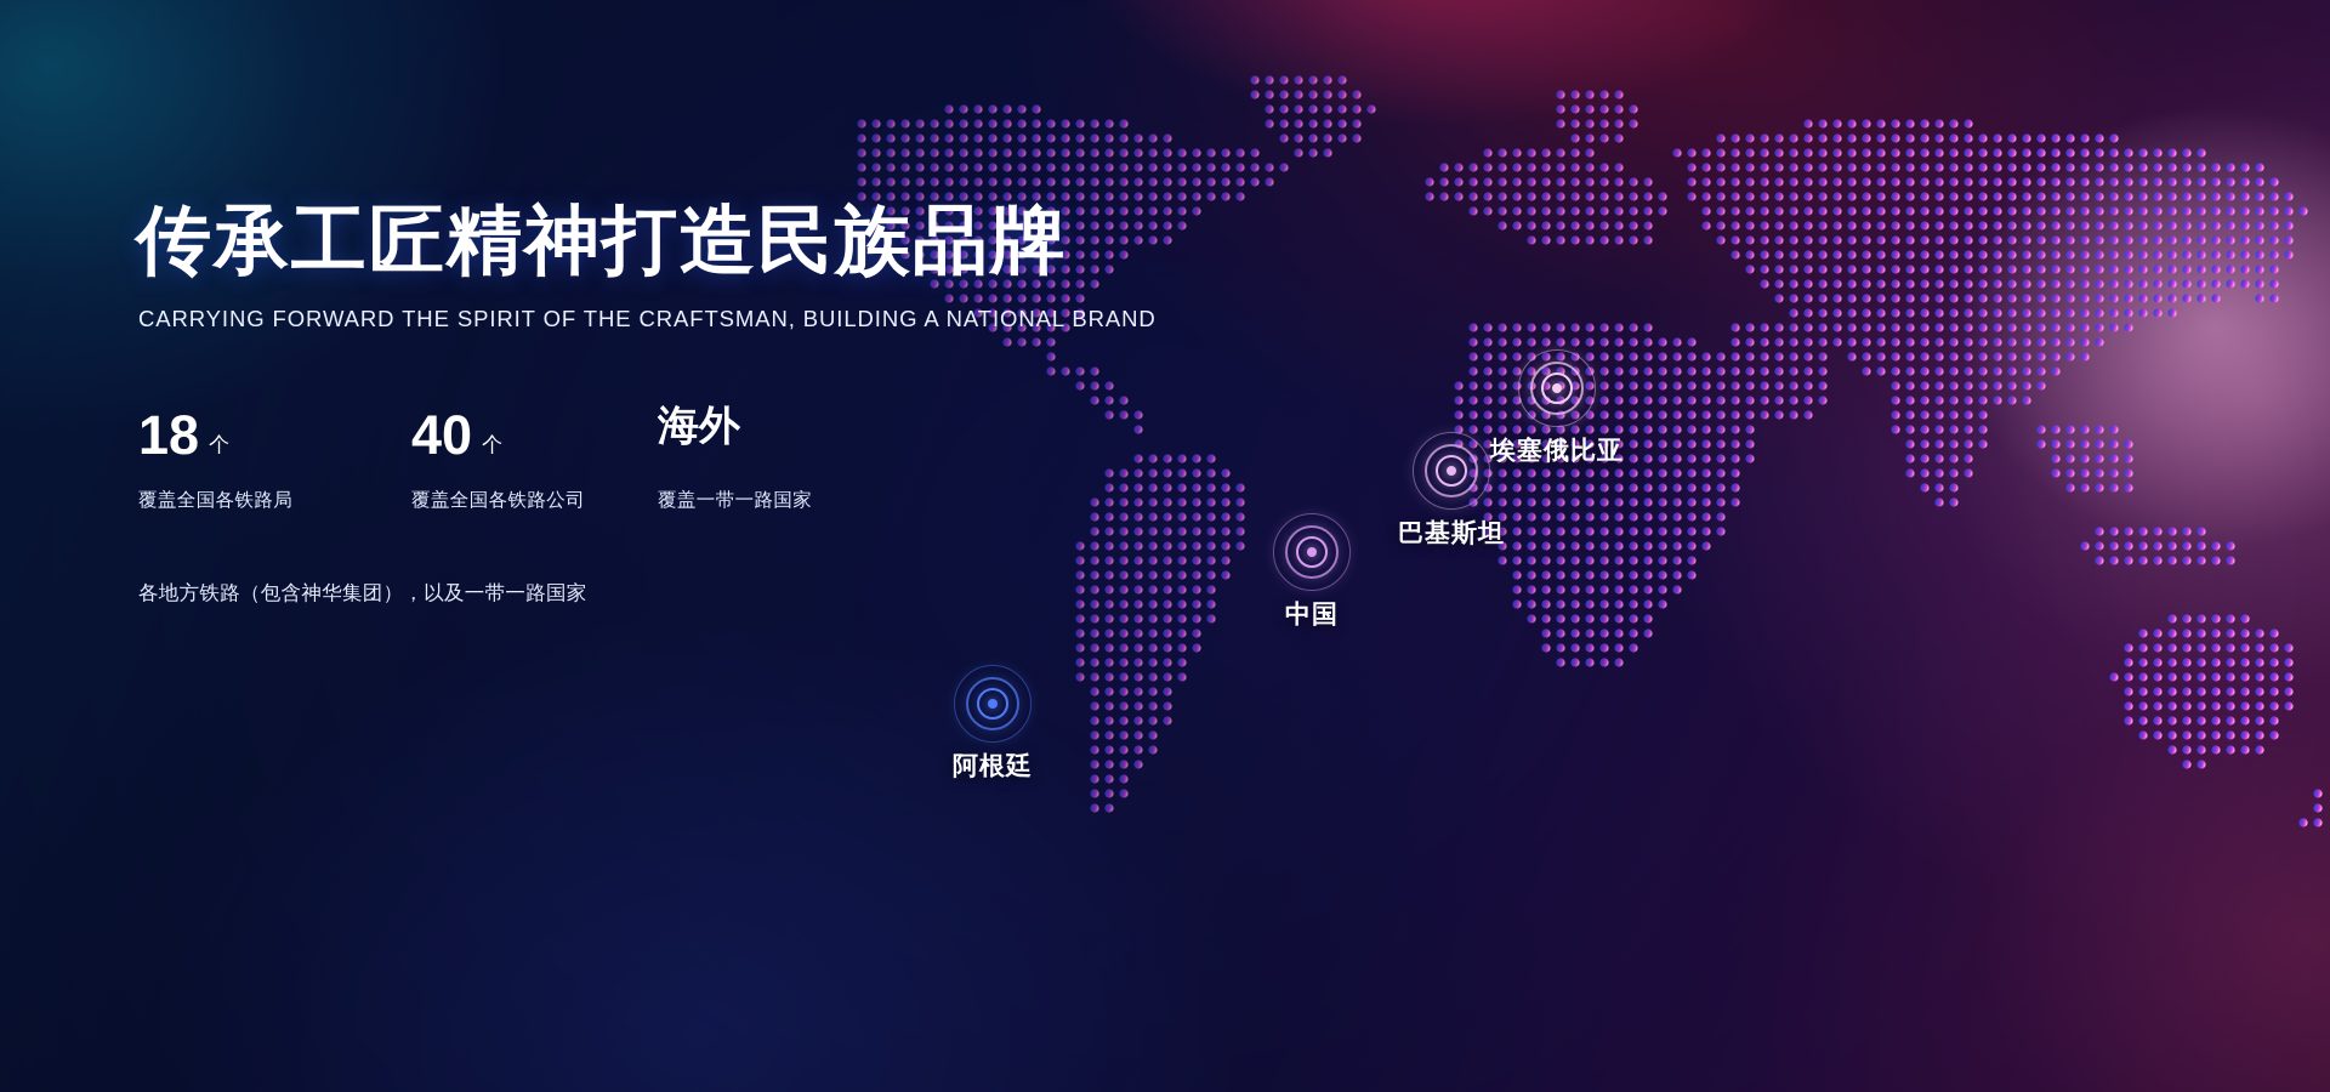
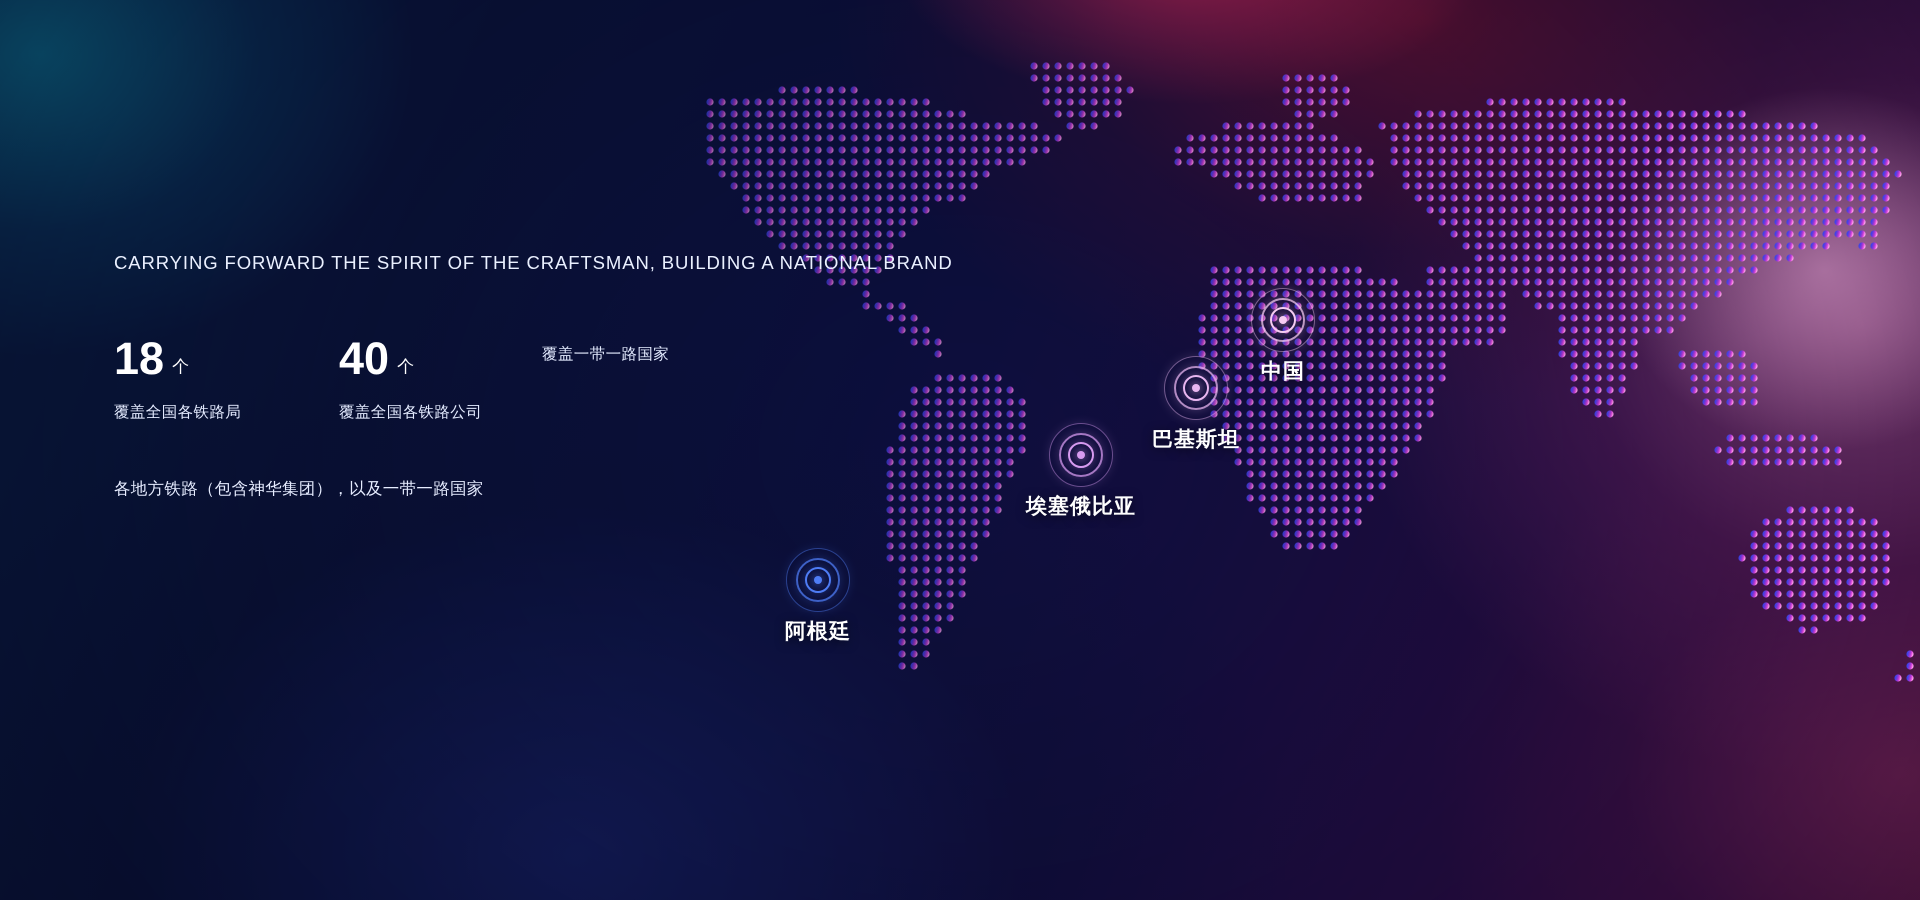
- 埃塞俄比亚
+ 中国
  巴基斯坦
- 中国
+ 埃塞俄比亚
  阿根廷
- 传承工匠精神打造民族品牌
  CARRYING FORWARD THE SPIRIT OF THE CRAFTSMAN, BUILDING A NATIONAL BRAND
  18
  个
  覆盖全国各铁路局
  40
  个
  覆盖全国各铁路公司
- 海外
  覆盖一带一路国家
  各地方铁路（包含神华集团），以及一带一路国家
